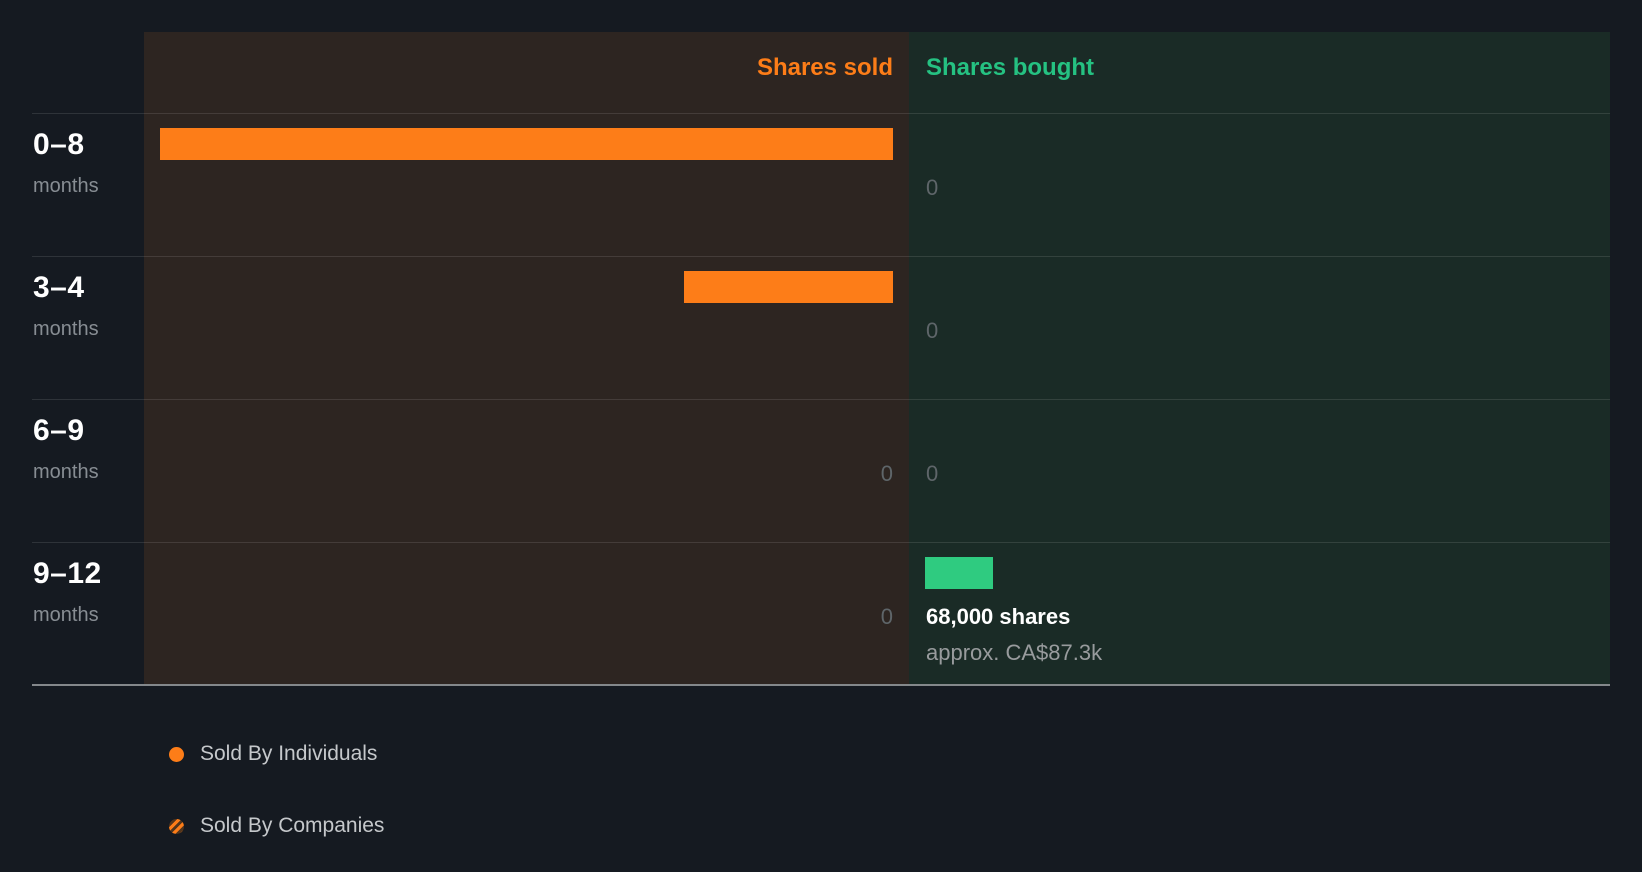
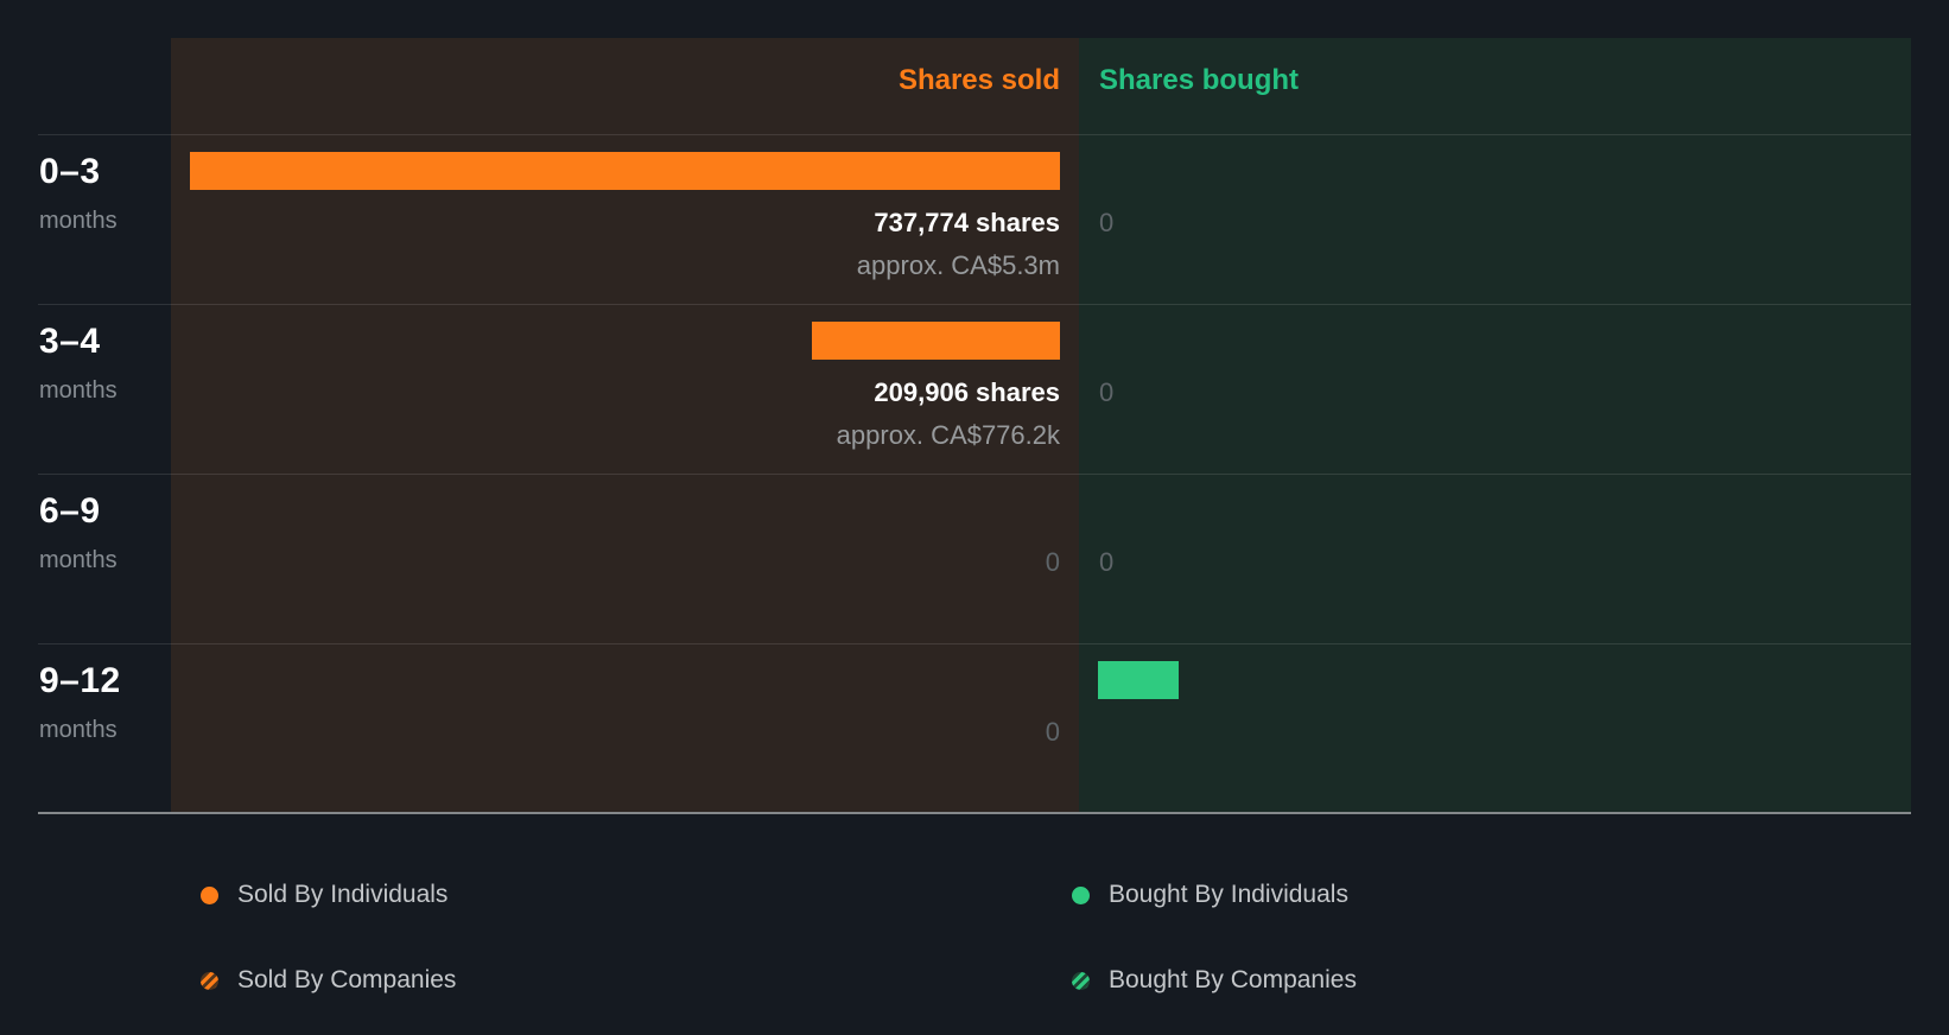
  Shares sold
  Shares bought
- 0–8
+ 0–3
  months
+ 737,774 shares
+ approx. CA$5.3m
  0
  3–4
  months
+ 209,906 shares
+ approx. CA$776.2k
  0
  6–9
  months
  0
  0
  9–12
  months
  0
- 68,000 shares
- approx. CA$87.3k
  Sold By Individuals
  Sold By Companies
+ Bought By Individuals
+ Bought By Companies
